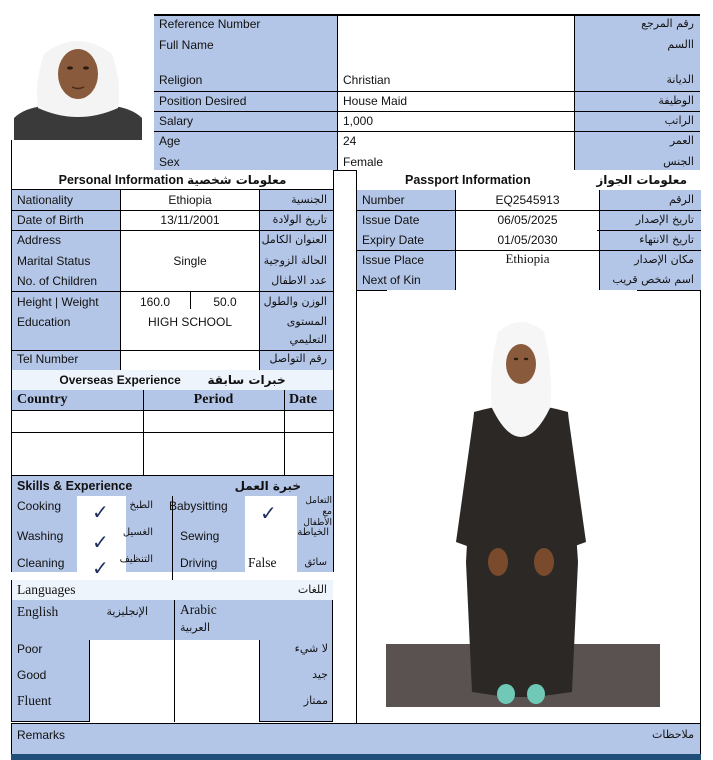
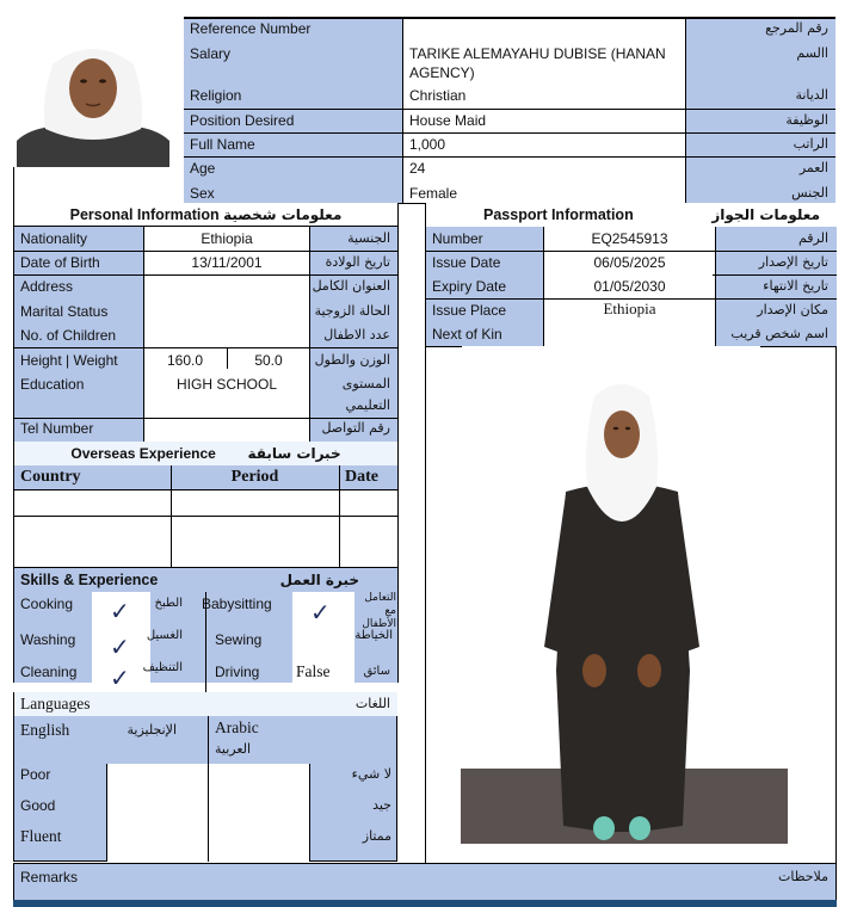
  Reference Number
  رقم المرجع
- Full Name
+ Salary
+ TARIKE ALEMAYAHU DUBISE (HANAN AGENCY)
  االسم
  Religion
  Christian
  الديانة
  Position Desired
  House Maid
  الوظيفة
- Salary
+ Full Name
  1,000
  الراتب
  Age
  24
  العمر
  Sex
  Female
  الجنس
  Personal Information معلومات شخصية
  Nationality
  Ethiopia
  الجنسية
  Date of Birth
  13/11/2001
  تاريخ الولادة
  Address
  العنوان الكامل
  Marital Status
- Single
  الحالة الزوجية
  No. of Children
  عدد الاطفال
  Height | Weight
  160.0
  50.0
  الوزن والطول
  Education
  HIGH SCHOOL
  المستوى
  التعليمي
  Tel Number
  رقم التواصل
  Overseas Experience خبرات سابقة
  Country
  Period
  Date
  Skills & Experience
  خبرة العمل
  Cooking
  ✓
  الطبخ
  Washing
  ✓
  الغسيل
  Cleaning
  ✓
  التنظيف
  Babysitting
  ✓
  التعامل مع الأطفال
  Sewing
  الخياطة
  Driving
  False
  سائق
  Languages
  اللغات
  English
  الإنجليزية
  Arabic
  العربية
  Poor
  لا شيء
  Good
  جيد
  Fluent
  ممتاز
  Passport Information
  معلومات الجواز
  Number
  EQ2545913
  الرقم
  Issue Date
  06/05/2025
  تاريخ الإصدار
  Expiry Date
  01/05/2030
  تاريخ الانتهاء
  Issue Place
  Ethiopia
  مكان الإصدار
  Next of Kin
  اسم شخص قريب
  Remarks
  ملاحظات
